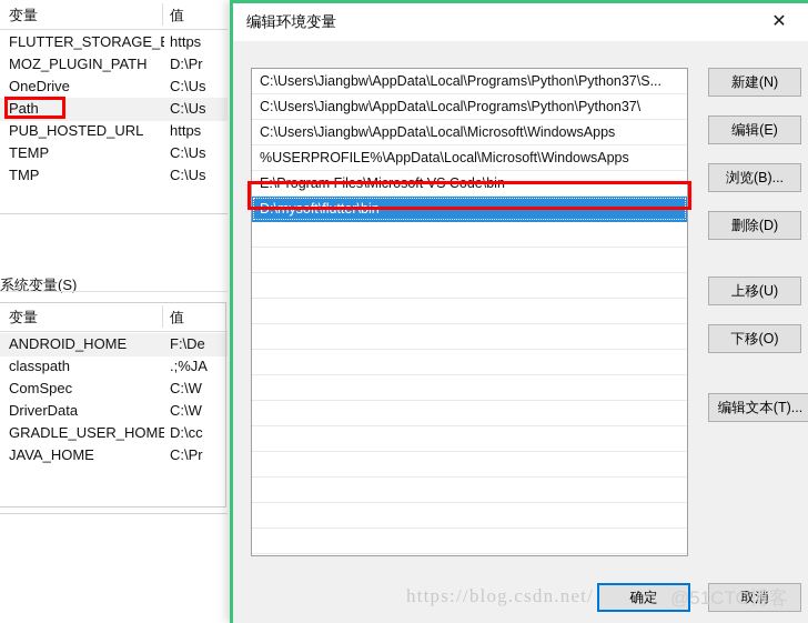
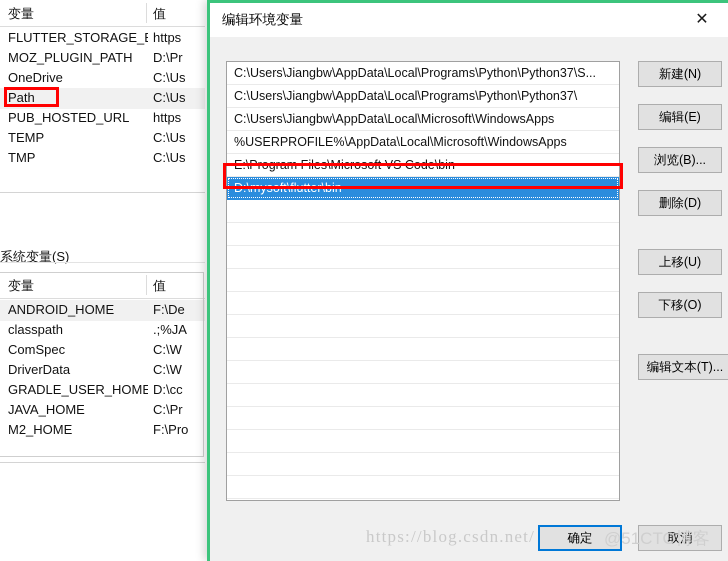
  变量
  值
  FLUTTER_STORAGE_
  https
  MOZ_PLUGIN_PATH
  D:\Pr
  OneDrive
  C:\Us
  Path
  C:\Us
  PUB_HOSTED_URL
  https
  TEMP
  C:\Us
  TMP
  C:\Us
  系统变量(S)
  变量
  值
  ANDROID_HOME
  F:\De
  classpath
  .;%JA
  ComSpec
  C:\W
  DriverData
  C:\W
  GRADLE_USER_HOME
  D:\cc
  JAVA_HOME
  C:\Pr
+ M2_HOME
+ F:\Pro
  编辑环境变量
  ✕
  C:\Users\Jiangbw\AppData\Local\Programs\Python\Python37\S...
  C:\Users\Jiangbw\AppData\Local\Programs\Python\Python37\
  C:\Users\Jiangbw\AppData\Local\Microsoft\WindowsApps
  %USERPROFILE%\AppData\Local\Microsoft\WindowsApps
  E:\Program Files\Microsoft VS Code\bin
  D:\mysoft\flutter\bin
  新建(N)
  编辑(E)
  浏览(B)...
  删除(D)
  上移(U)
  下移(O)
  编辑文本(T)...
  确定
  取消
  https://blog.csdn.net/
  @51CTO博客
